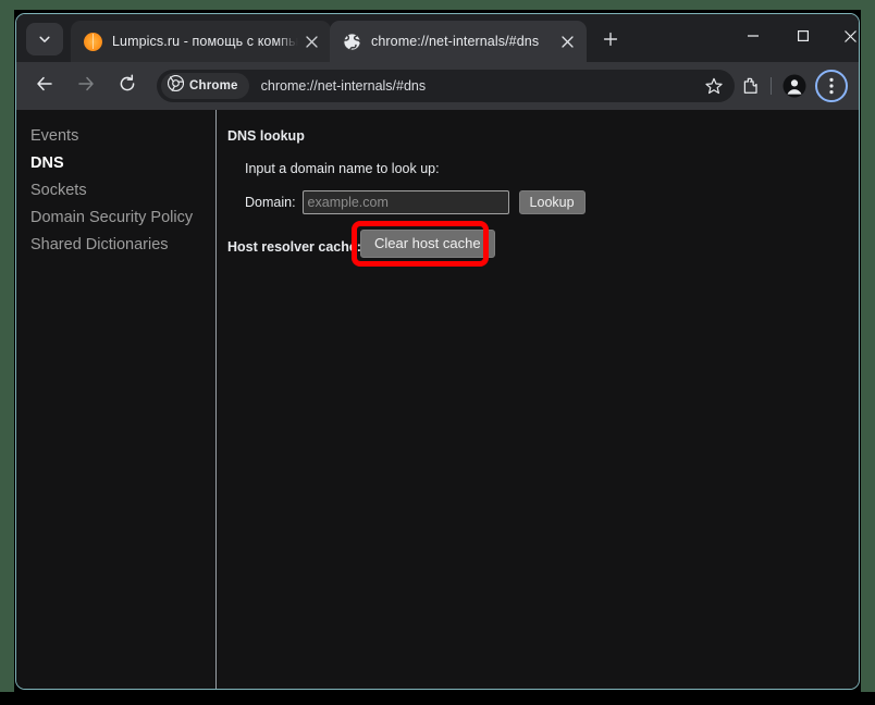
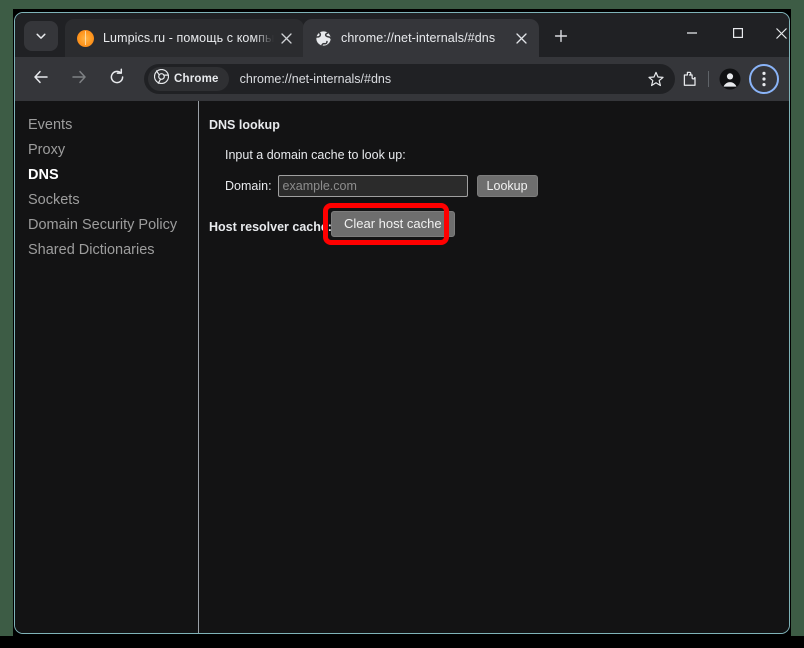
  Lumpics.ru - помощь с компь
  chrome://net-internals/#dns
  Chrome
  chrome://net-internals/#dns
  Events
+ Proxy
  DNS
  Sockets
  Domain Security Policy
  Shared Dictionaries
  DNS lookup
- Input a domain name to look up:
+ Input a domain cache to look up:
  Domain:
  example.com
  Lookup
  Host resolver cache:
  Clear host cache
